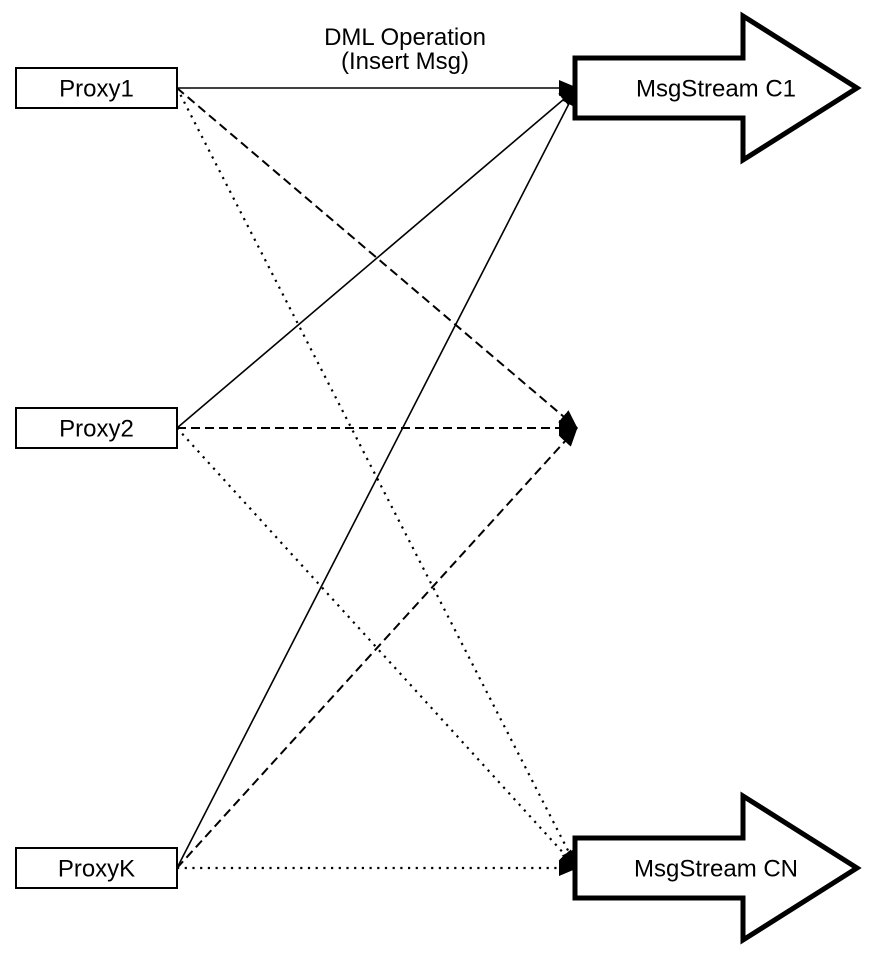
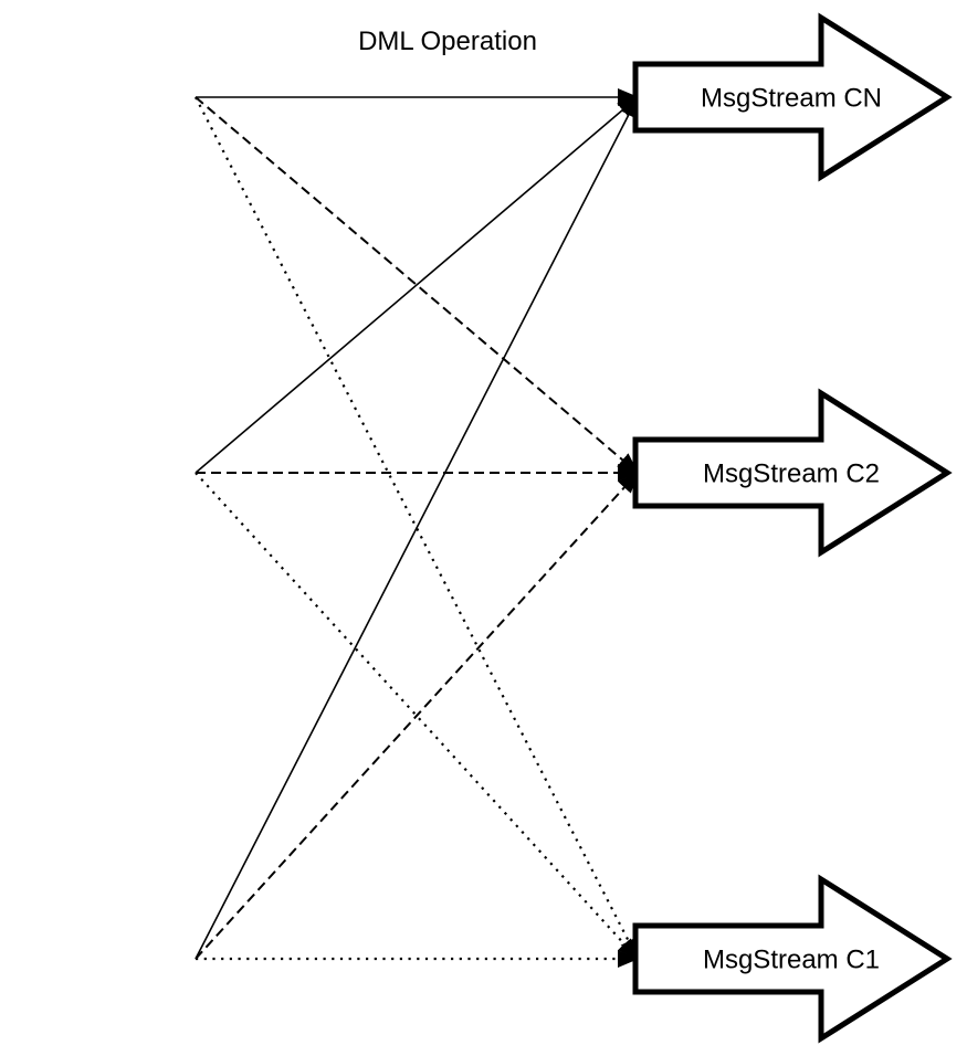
- Proxy1
- Proxy2
- ProxyK
- MsgStream C1
+ MsgStream CN
+ MsgStream C2
- MsgStream CN
+ MsgStream C1
  DML Operation
- (Insert Msg)
